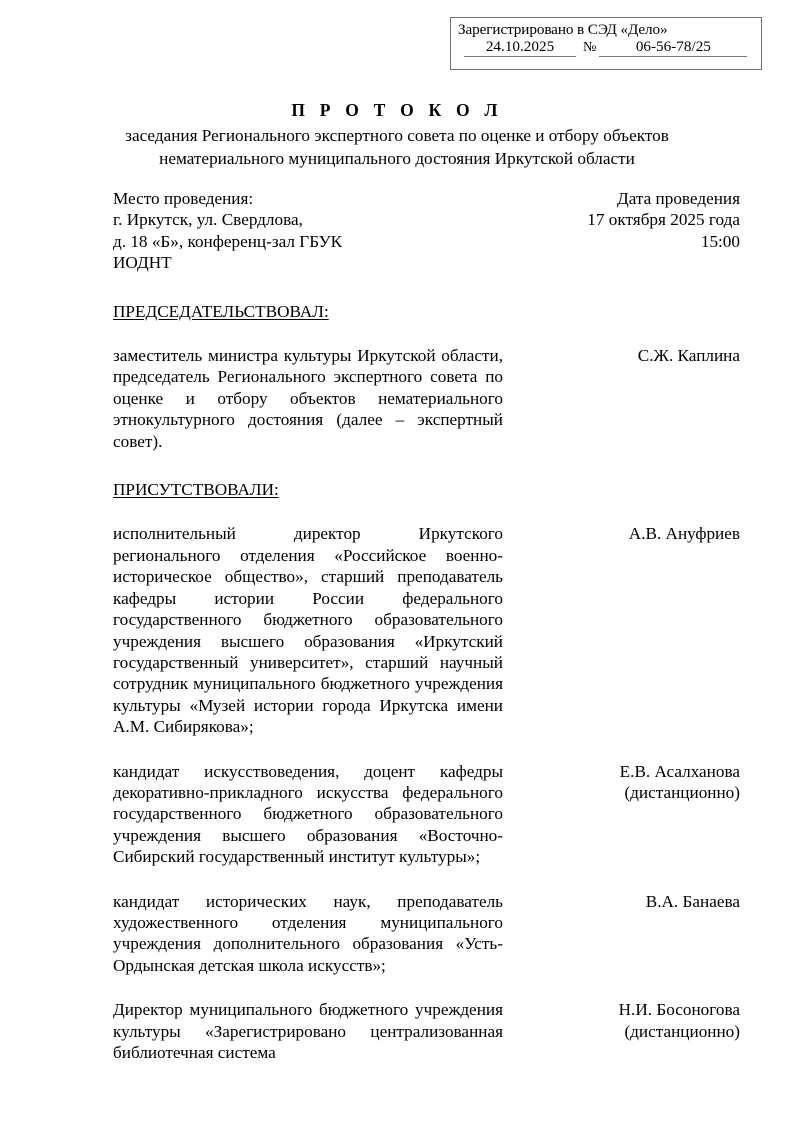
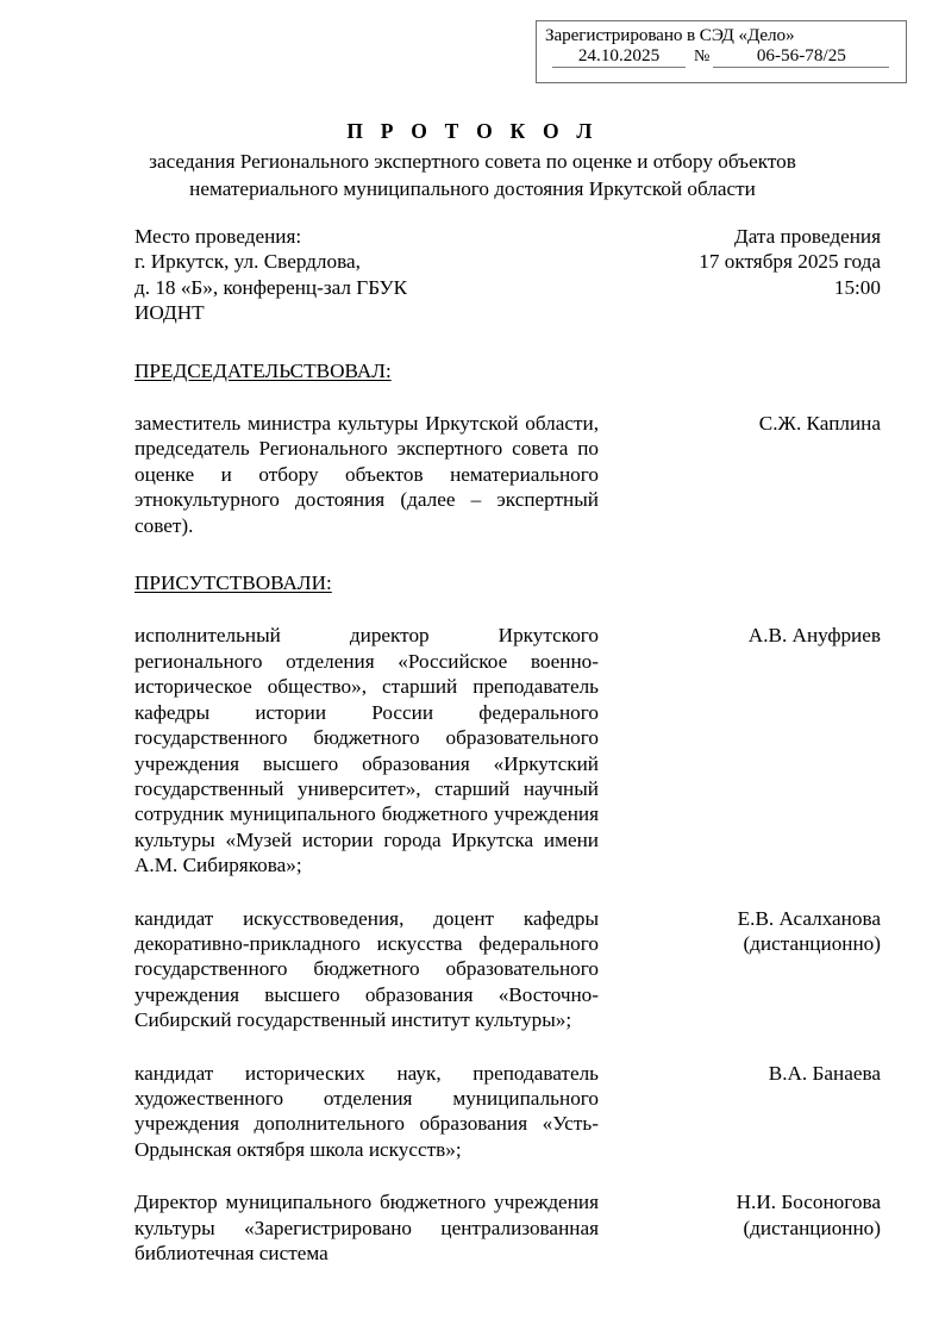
  Зарегистрировано в СЭД «Дело»
  24.10.2025
  №
  06-56-78/25
  П Р О Т О К О Л
  заседания Регионального экспертного совета по оценке и отбору объектов
  нематериального муниципального достояния Иркутской области
  Место проведения:
  г. Иркутск, ул. Свердлова,
  д. 18 «Б», конференц-зал ГБУК
  ИОДНТ
  Дата проведения
  17 октября 2025 года
  15:00
  ПРЕДСЕДАТЕЛЬСТВОВАЛ:
  заместитель министра культуры Иркутской области, председатель Регионального экспертного совета по оценке и отбору объектов нематериального этнокультурного достояния (далее – экспертный совет).
  С.Ж. Каплина
  ПРИСУТСТВОВАЛИ:
  исполнительный директор Иркутского регионального отделения «Российское военно-историческое общество», старший преподаватель кафедры истории России федерального государственного бюджетного образовательного учреждения высшего образования «Иркутский государственный университет», старший научный сотрудник муниципального бюджетного учреждения культуры «Музей истории города Иркутска имени А.М. Сибирякова»;
  А.В. Ануфриев
  кандидат искусствоведения, доцент кафедры декоративно-прикладного искусства федерального государственного бюджетного образовательного учреждения высшего образования «Восточно-Сибирский государственный институт культуры»;
  Е.В. Асалханова
  (дистанционно)
- кандидат исторических наук, преподаватель художественного отделения муниципального учреждения дополнительного образования «Усть-Ордынская детская школа искусств»;
+ кандидат исторических наук, преподаватель художественного отделения муниципального учреждения дополнительного образования «Усть-Ордынская октября школа искусств»;
  В.А. Банаева
  Директор муниципального бюджетного учреждения культуры «Зарегистрировано централизованная библиотечная система
  Н.И. Босоногова
  (дистанционно)
